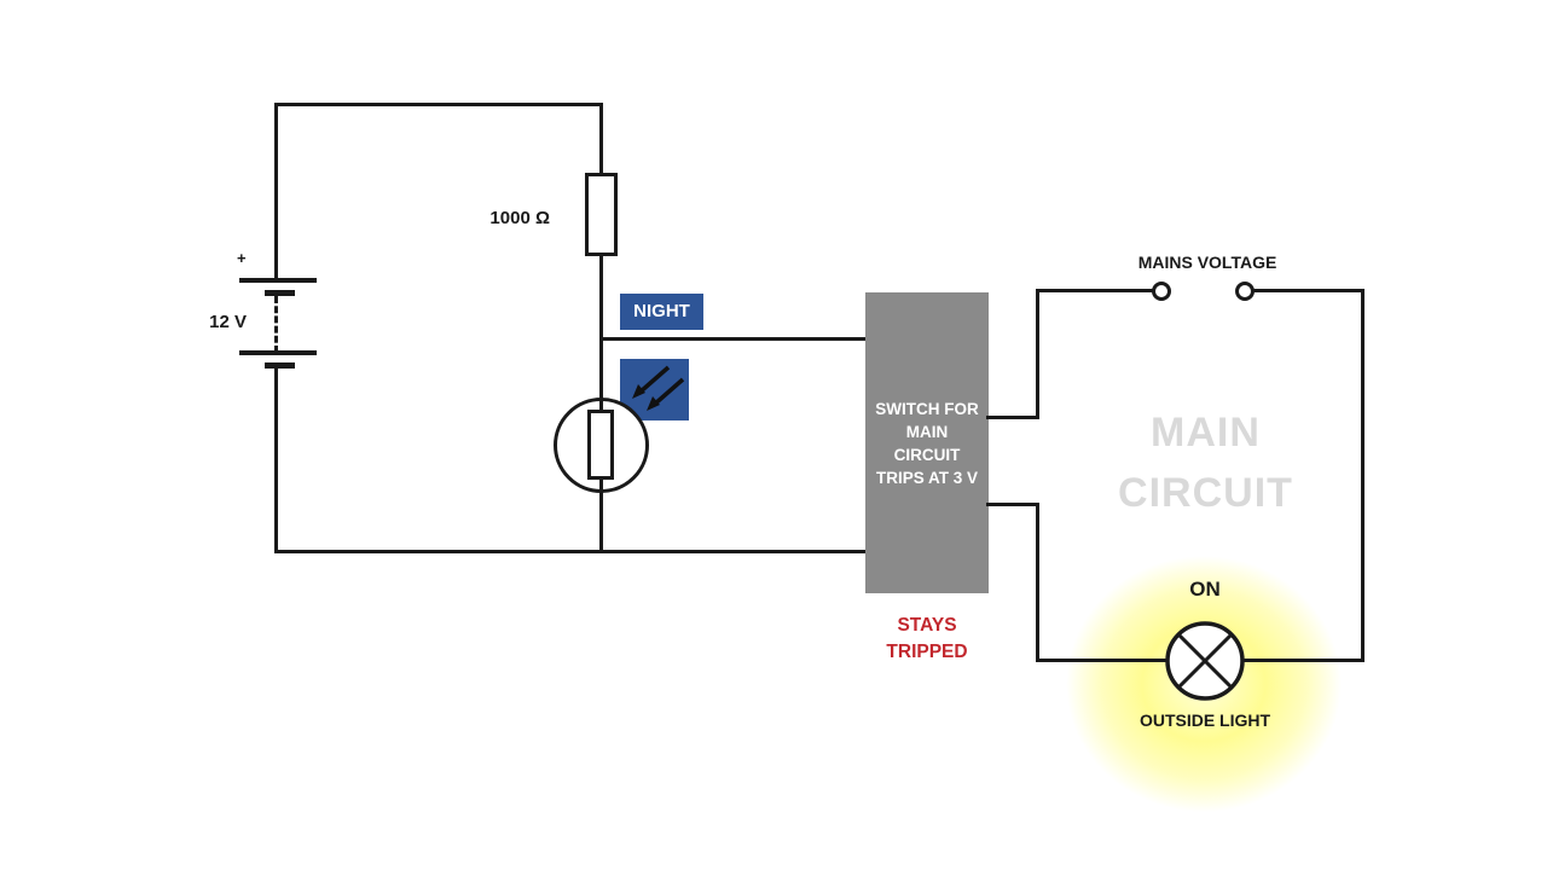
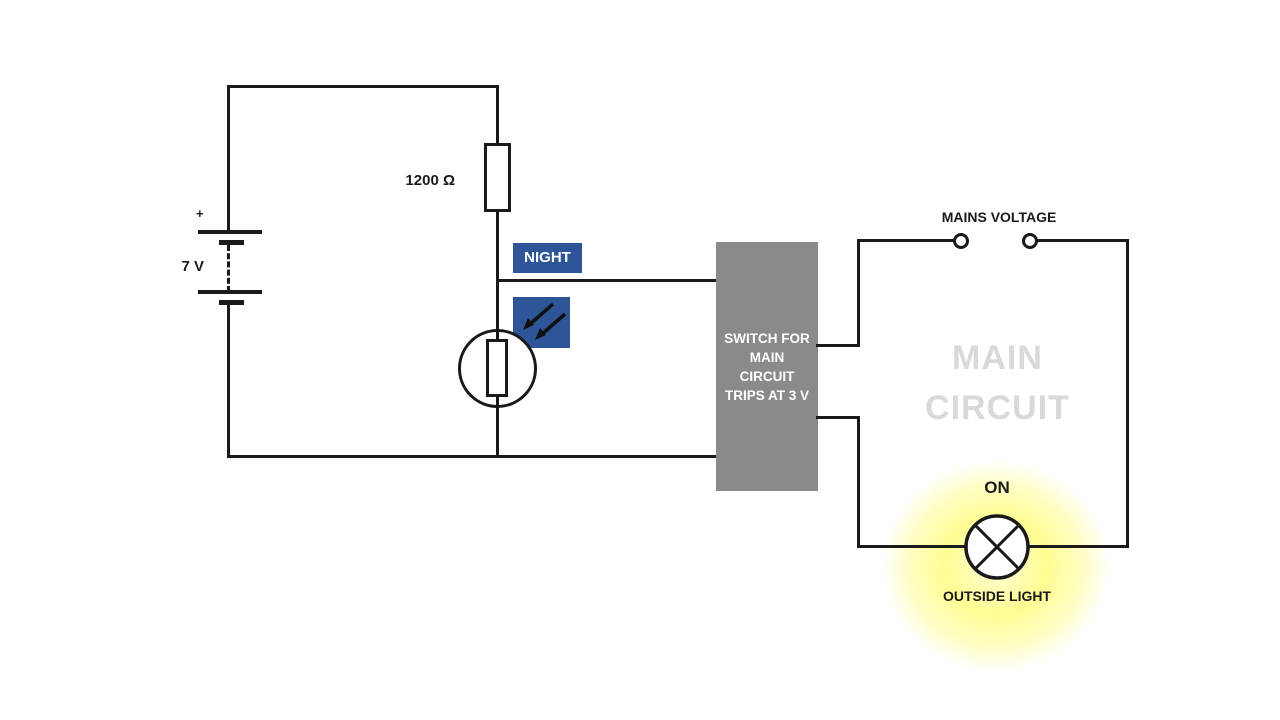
  MAIN
  CIRCUIT
  +
- 12 V
+ 7 V
- 1000 Ω
+ 1200 Ω
  NIGHT
  SWITCH FOR
  MAIN
  CIRCUIT
  TRIPS AT 3 V
- STAYS
- TRIPPED
  MAINS VOLTAGE
  ON
  OUTSIDE LIGHT
